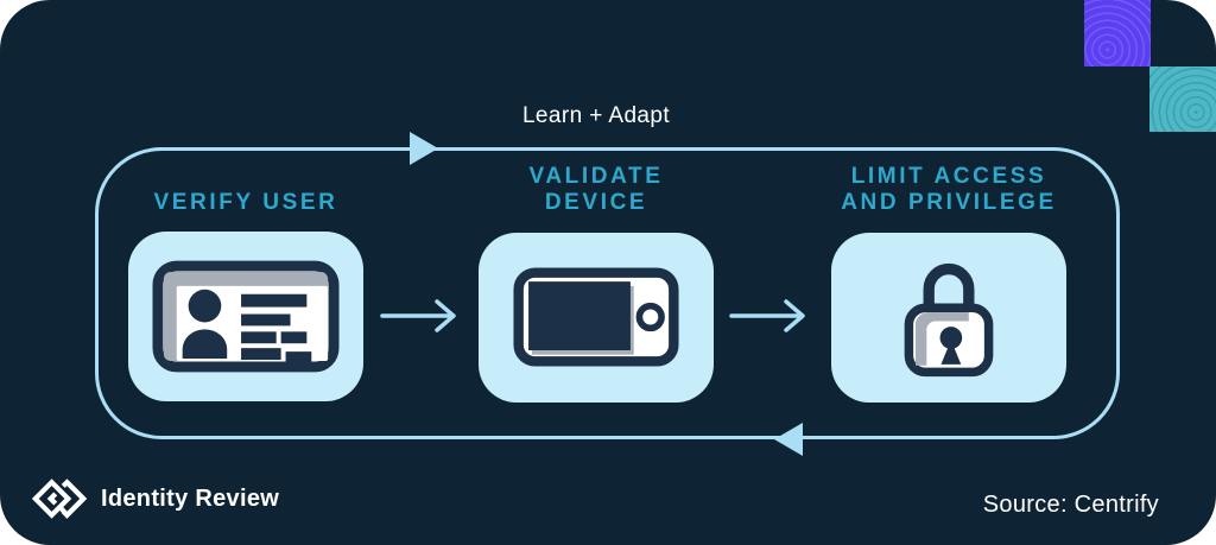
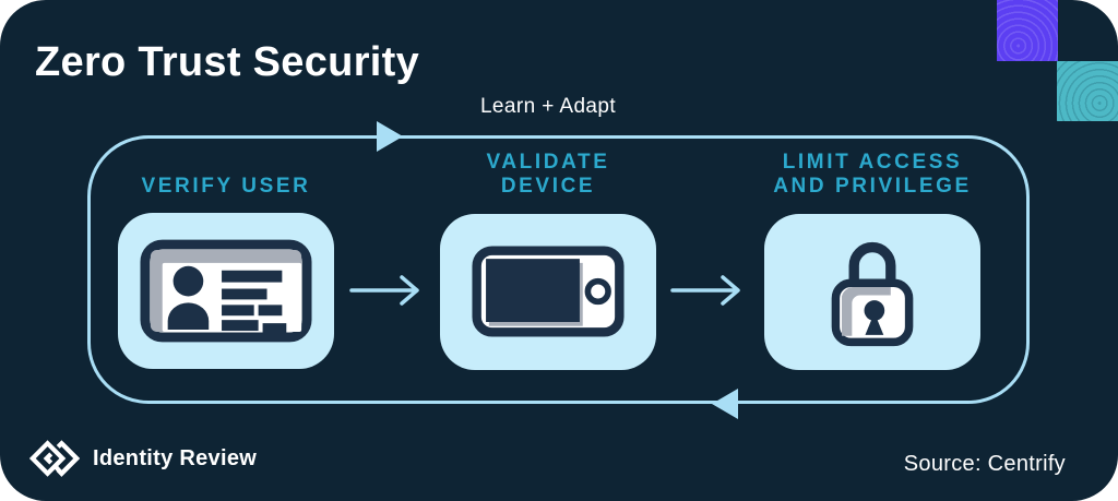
+ Zero Trust Security
  Learn + Adapt
  VERIFY USER
  VALIDATE DEVICE
  LIMIT ACCESS AND PRIVILEGE
  Identity Review
  Source: Centrify
